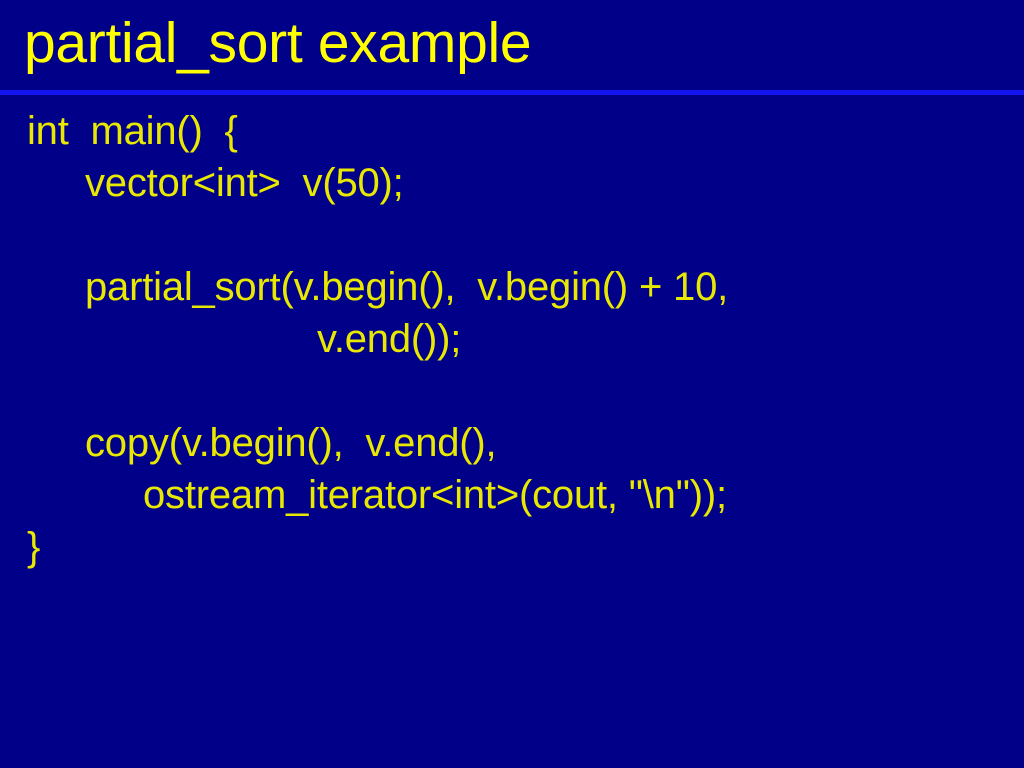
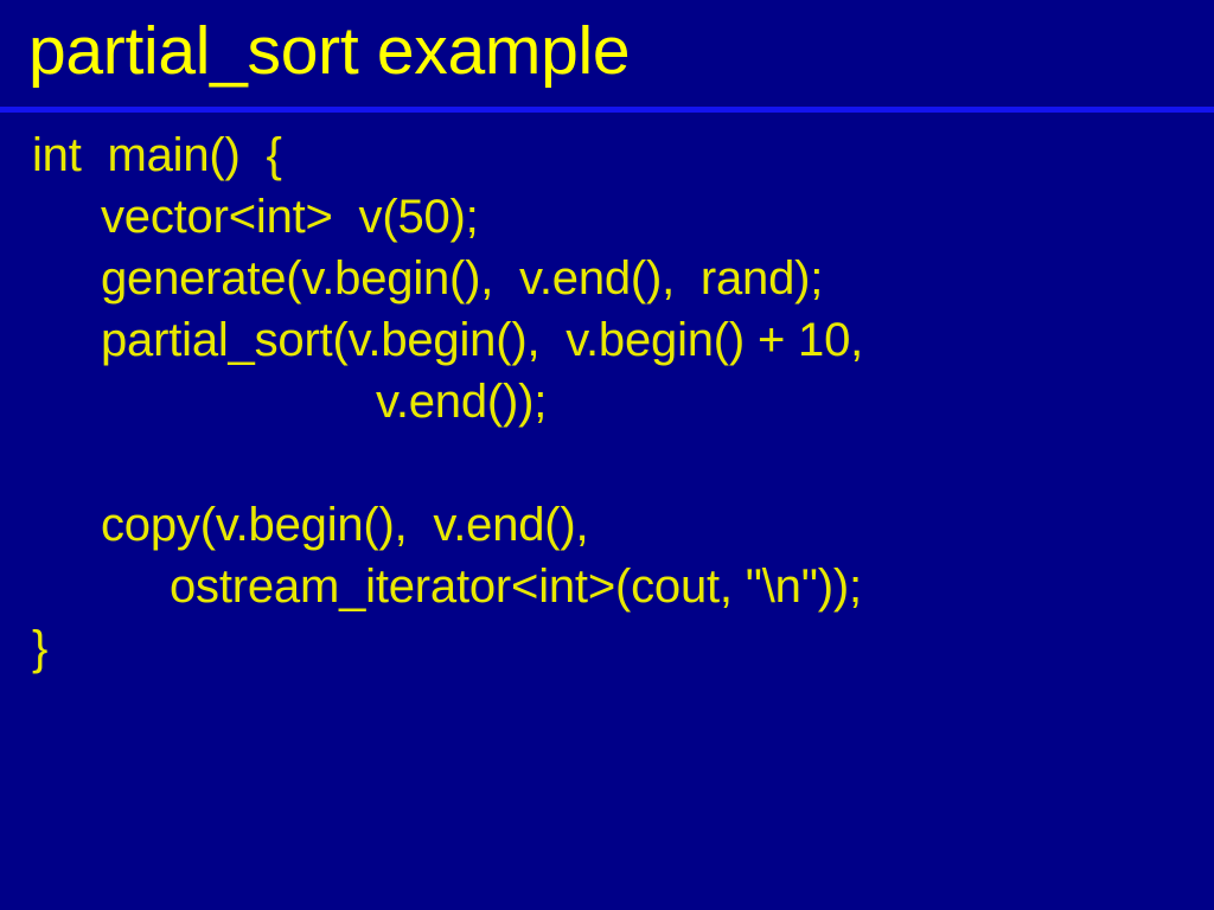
  partial_sort example
  int main() {
  vector<int> v(50);
+ generate(v.begin(), v.end(), rand);
  partial_sort(v.begin(), v.begin() + 10,
  v.end());
  copy(v.begin(), v.end(),
  ostream_iterator<int>(cout, "\n"));
  }
